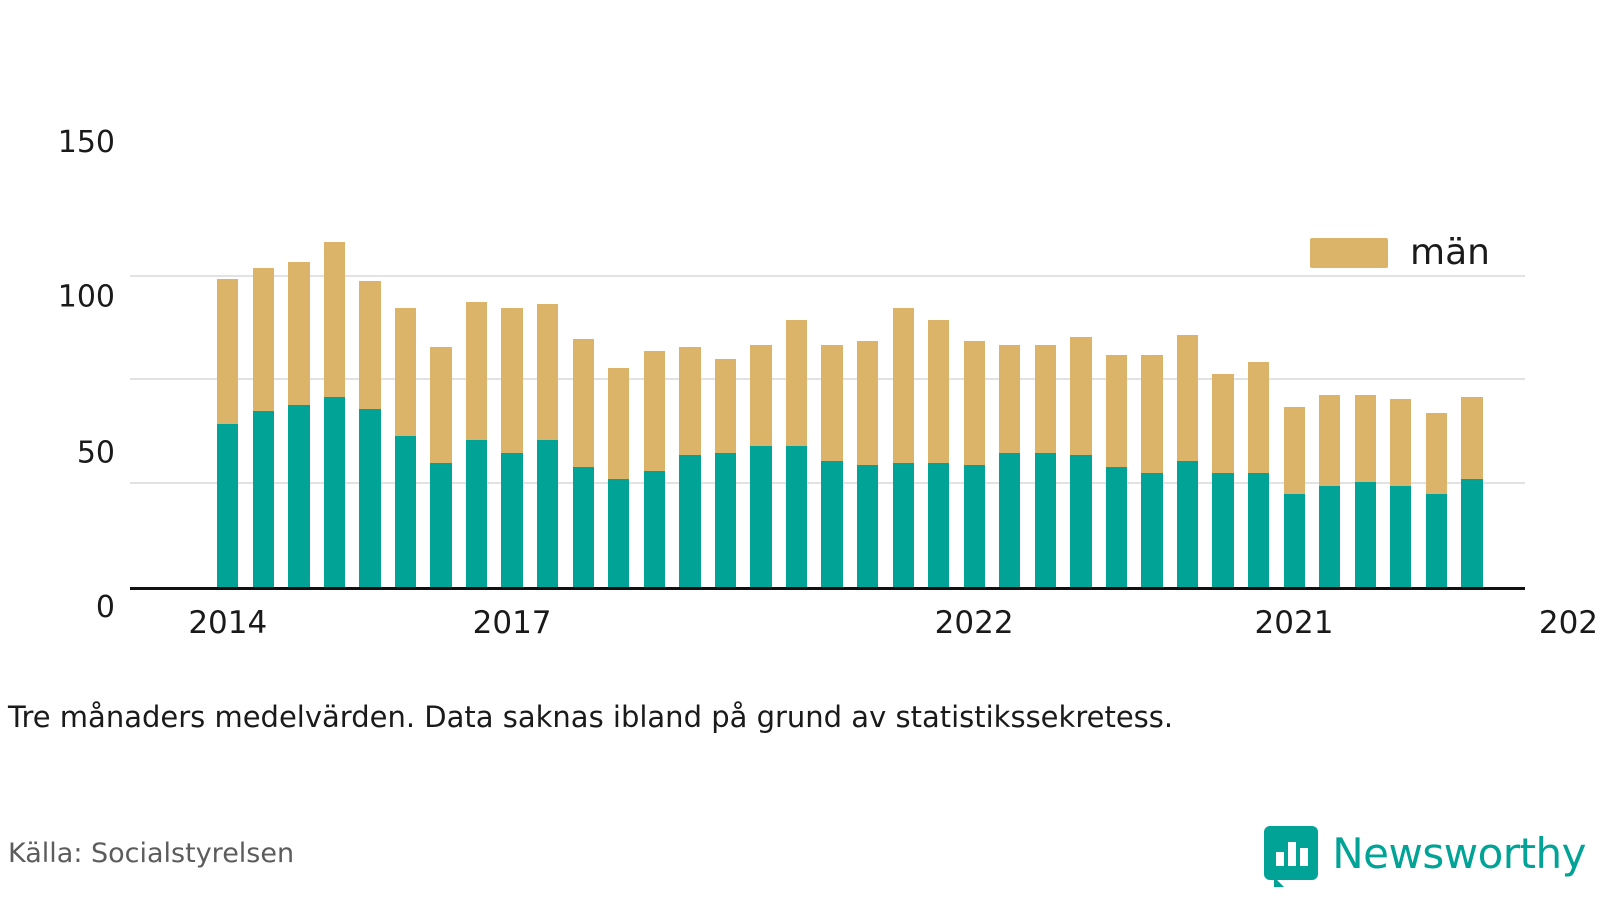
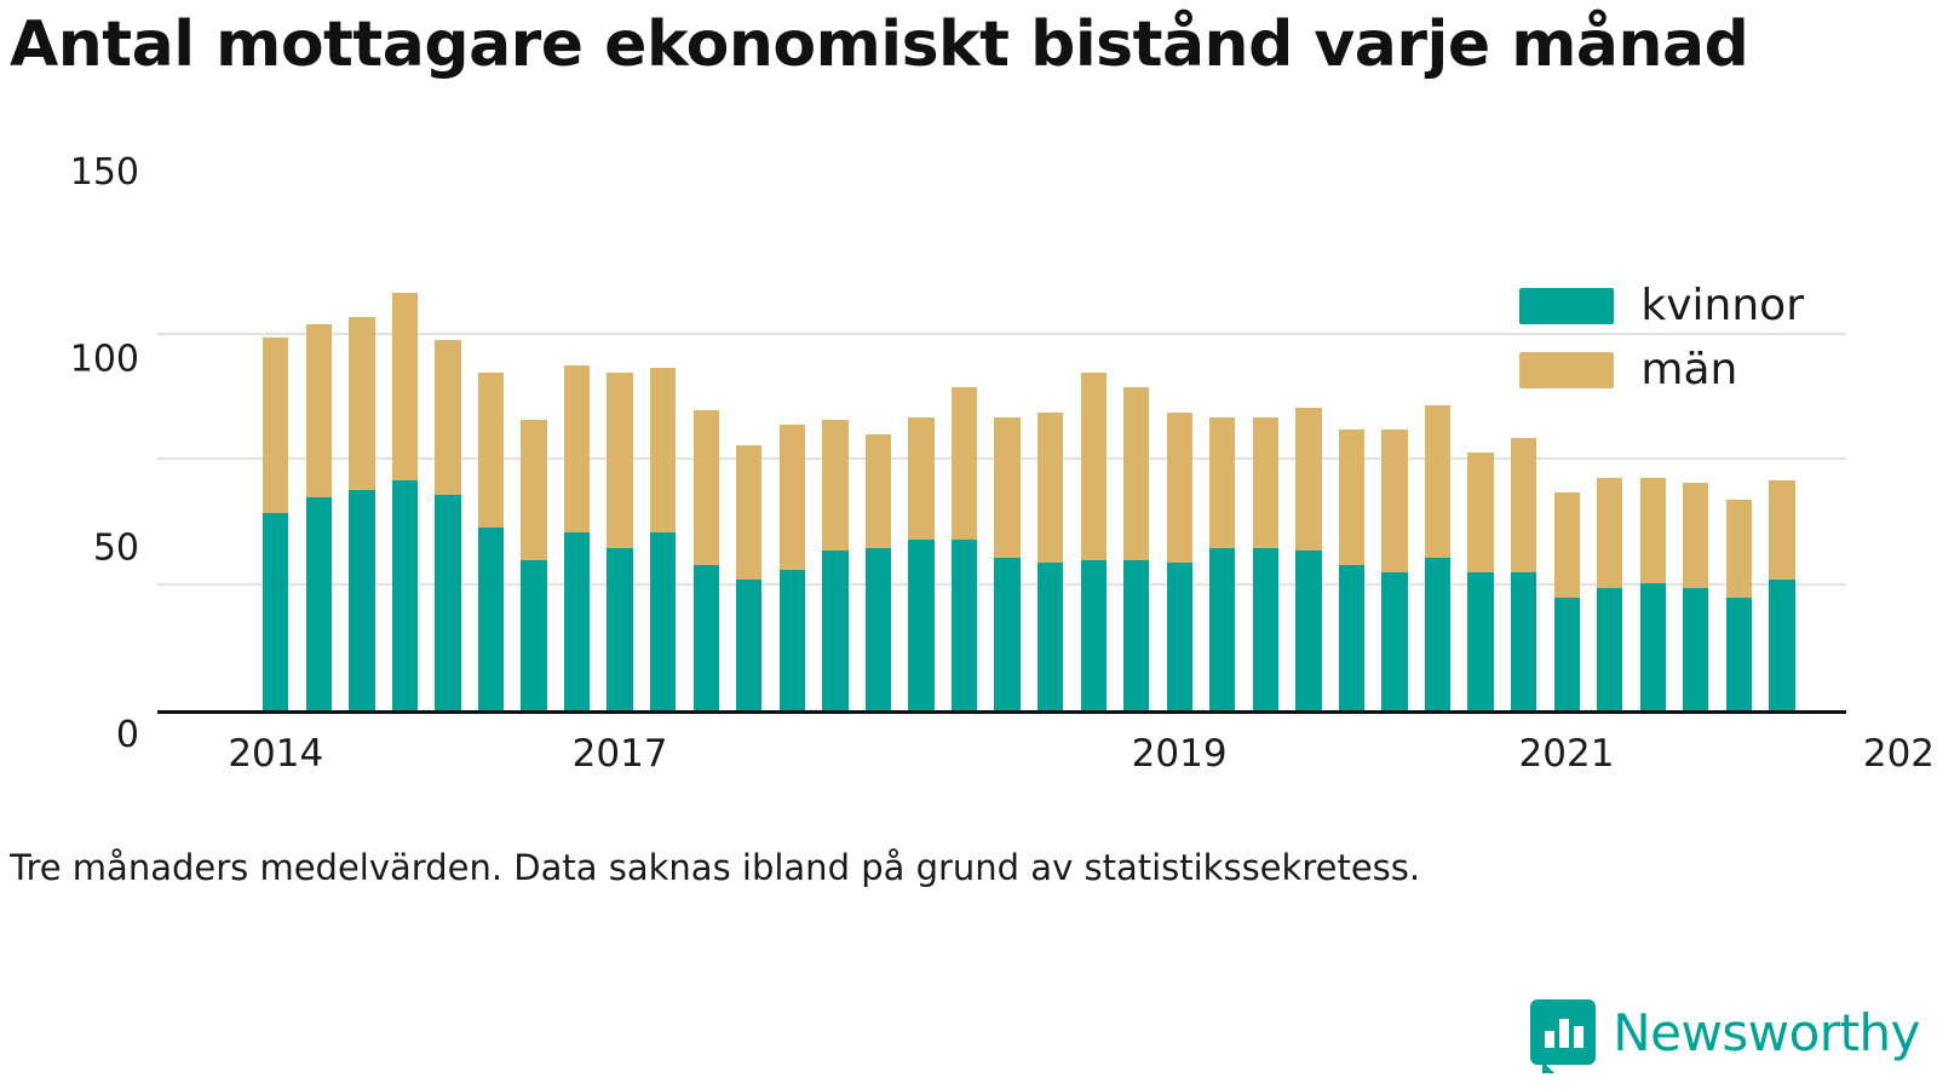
+ Antal mottagare ekonomiskt bistånd varje månad
+ kvinnor
  män
  0
  50
  100
  150
  2014
  2017
- 2022
+ 2019
  2021
  202
  Tre månaders medelvärden. Data saknas ibland på grund av statistikssekretess.
- Källa: Socialstyrelsen
  Newsworthy
